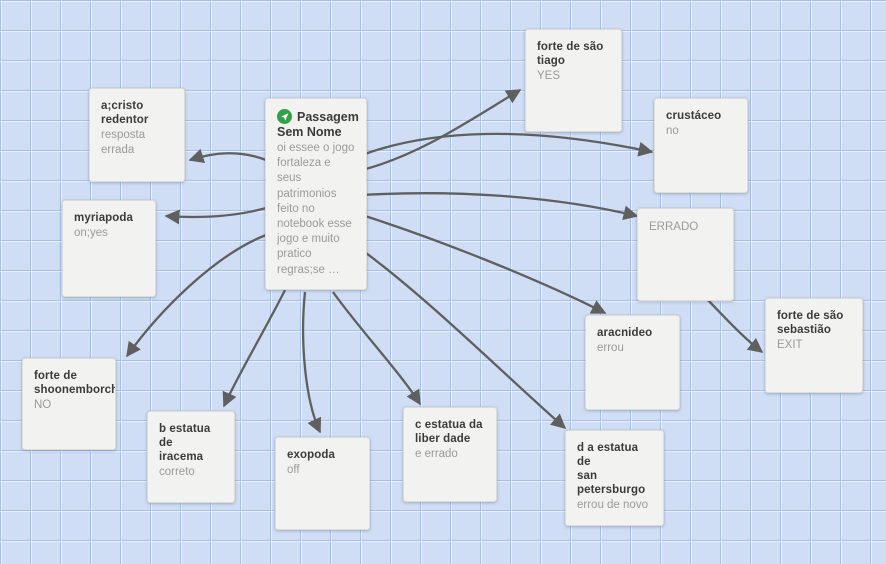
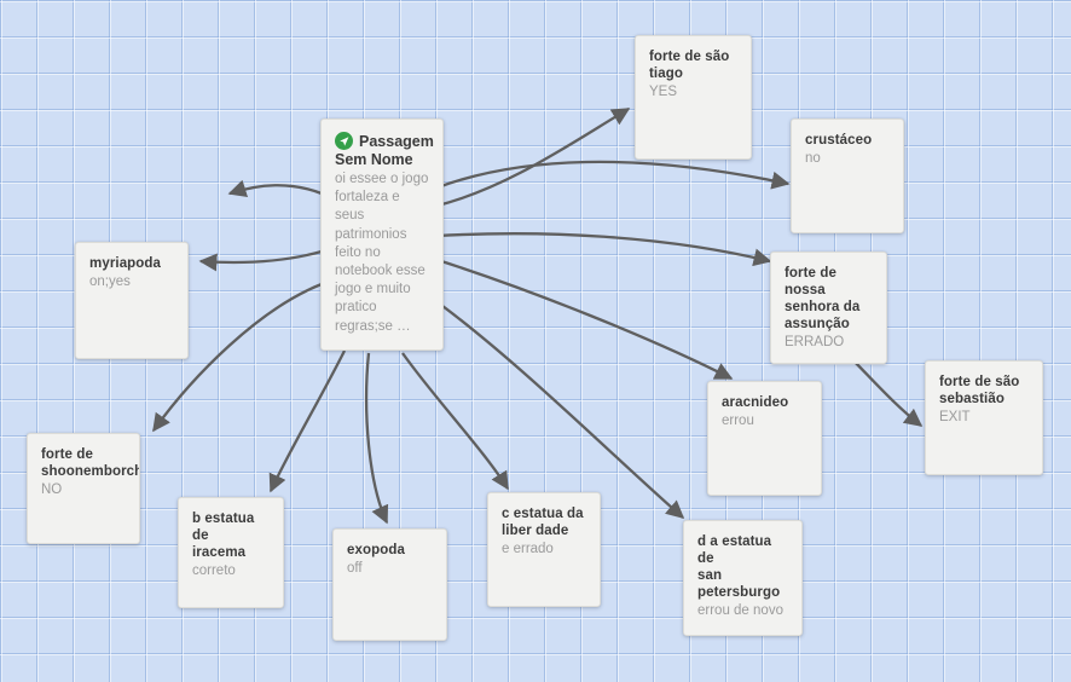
  Passagem
  Sem Nome
  oi essee o jogo
  fortaleza e seus
  patrimonios
  feito no
  notebook esse
  jogo e muito
  pratico
  regras;se …
- a;cristo
- redentor
- resposta errada
  myriapoda
  on;yes
  forte de
  shoonemborch
  NO
  b estatua de
  iracema
  correto
  exopoda
  off
  c estatua da
  liber dade
  e errado
  d a estatua de
  san
  petersburgo
  errou de novo
  aracnideo
  errou
  forte de são
  tiago
  YES
  crustáceo
  no
+ forte de nossa
+ senhora da
+ assunção
  ERRADO
  forte de são
  sebastião
  EXIT
